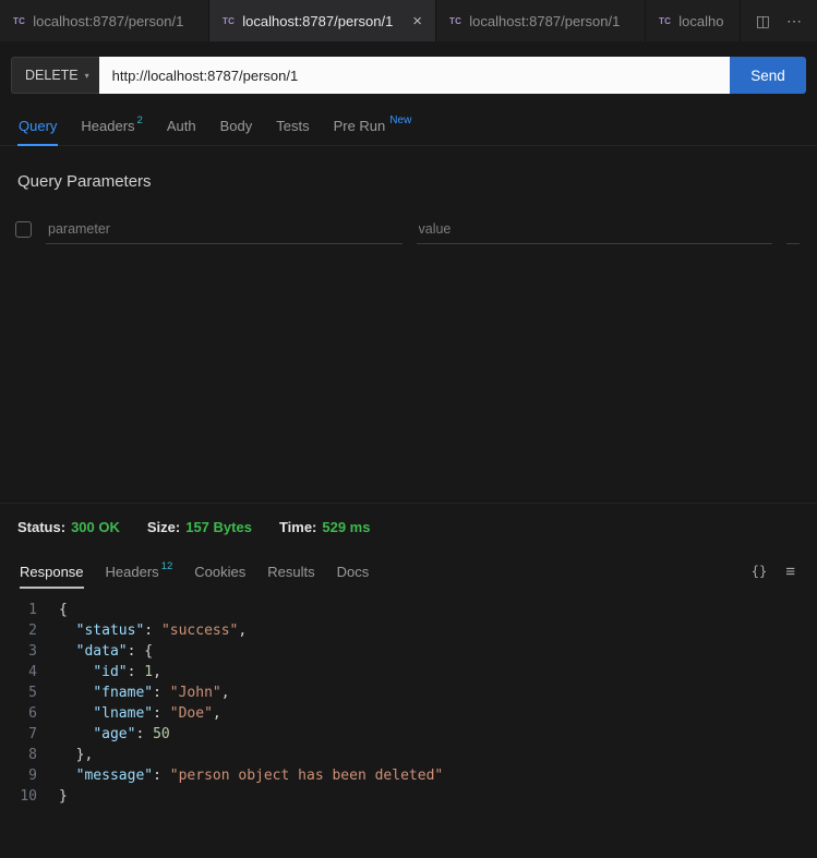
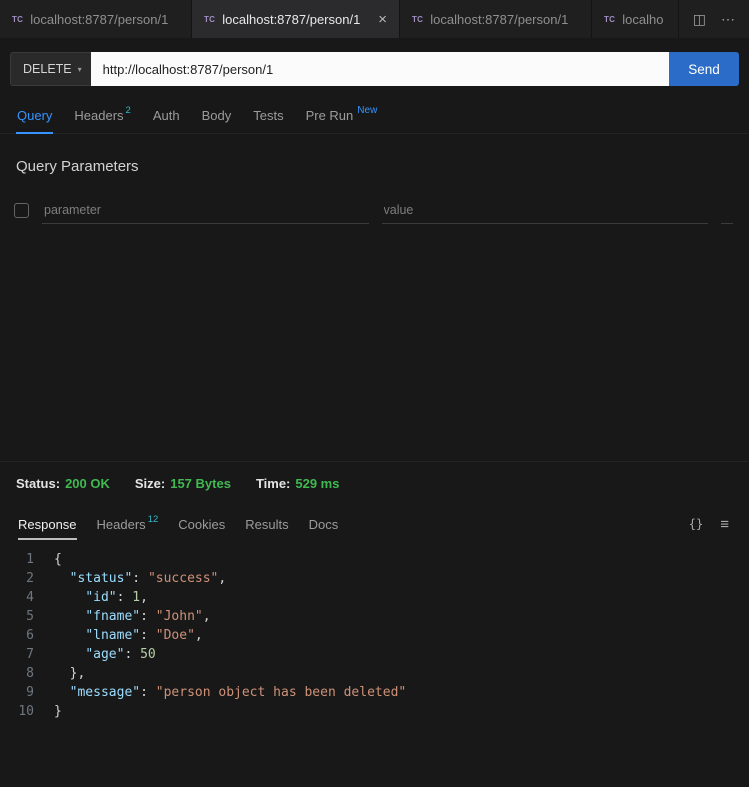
  TC
  localhost:8787/person/1
  TC
  localhost:8787/person/1
  ×
  TC
  localhost:8787/person/1
  TC
  localho
  ◫
  ⋯
  DELETE
  ▾
  http://localhost:8787/person/1
  Send
  Query
  Headers
  2
  Auth
  Body
  Tests
  Pre Run
  New
  Query Parameters
  parameter
  value
  Status:
- 300 OK
+ 200 OK
  Size:
  157 Bytes
  Time:
  529 ms
  Response
  Headers
  12
  Cookies
  Results
  Docs
  {}
  ≡
  1
  {
  2
  "status": "success",
- 3
- "data": {
  4
  "id": 1,
  5
  "fname": "John",
  6
  "lname": "Doe",
  7
  "age": 50
  8
  },
  9
  "message": "person object has been deleted"
  10
  }
